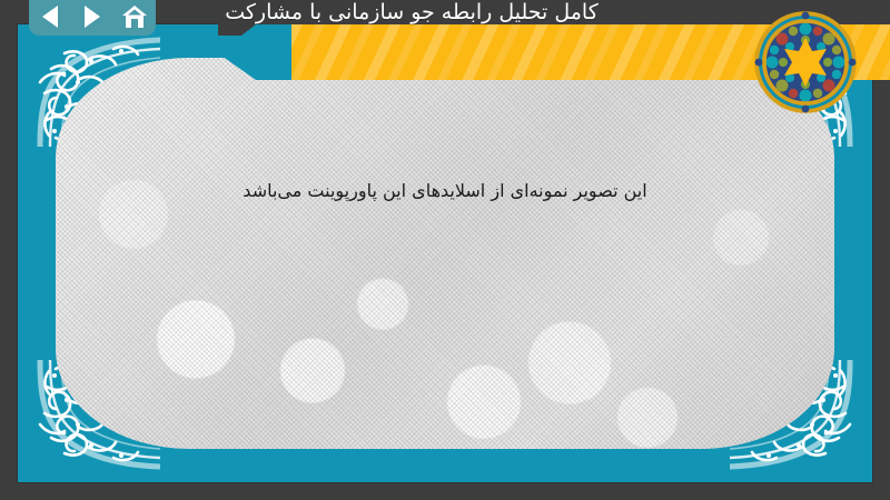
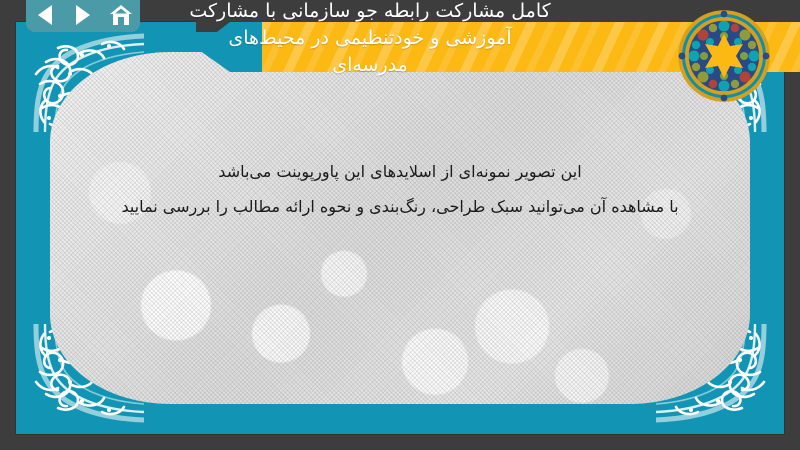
  این تصویر نمونهای از اسلایدهای این پاورپوینت می‌باشد
+ با مشاهده آن میتوانید سبک طراحی، رنگ‌بندی و نحوه ارائه مطالب را بررسی نمایید
- کامل تحلیل رابطه جو سازمانی با مشارکت
+ کامل مشارکت رابطه جو سازمانی با مشارکت
+ آموزشی و خودتنظیمی در محیط‌های
+ مدرسه‌ای
